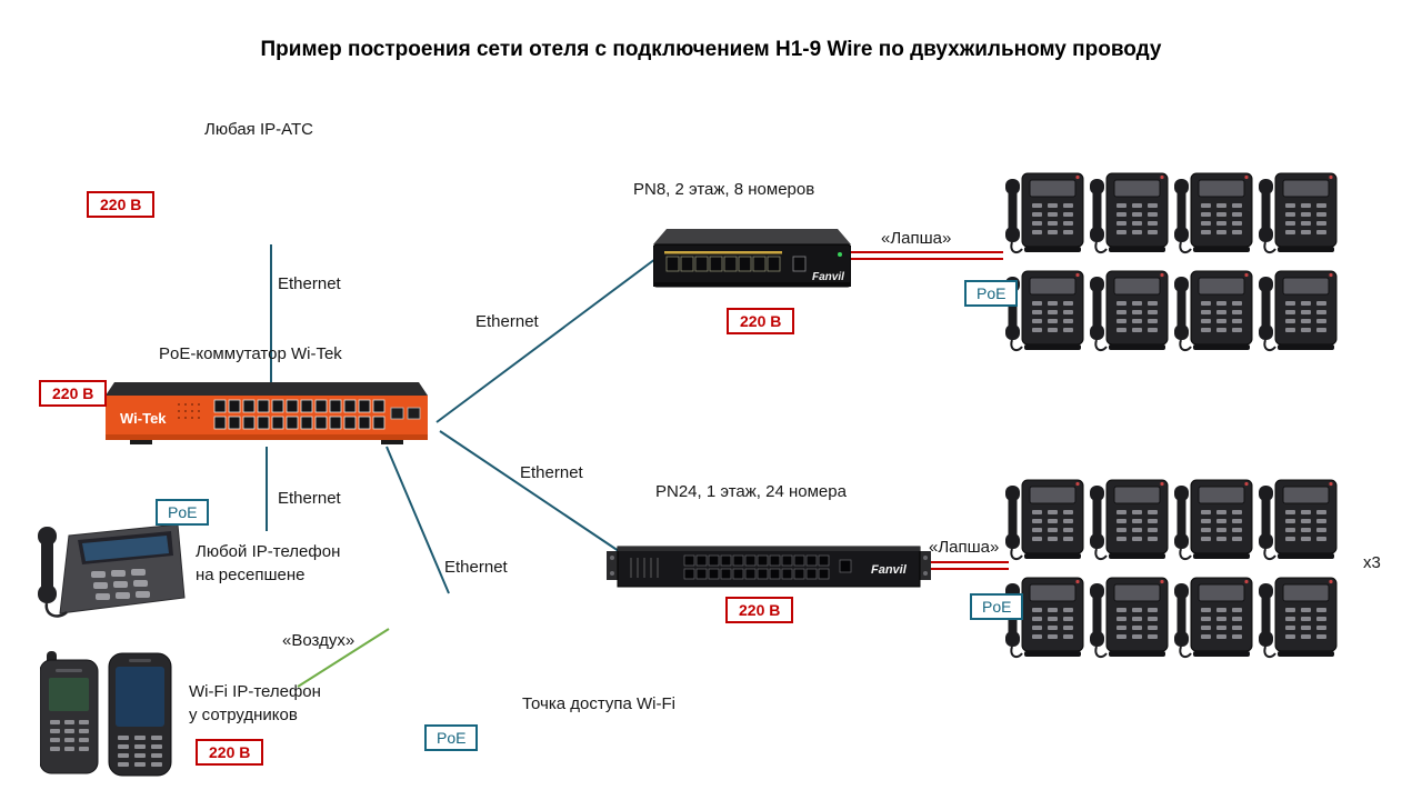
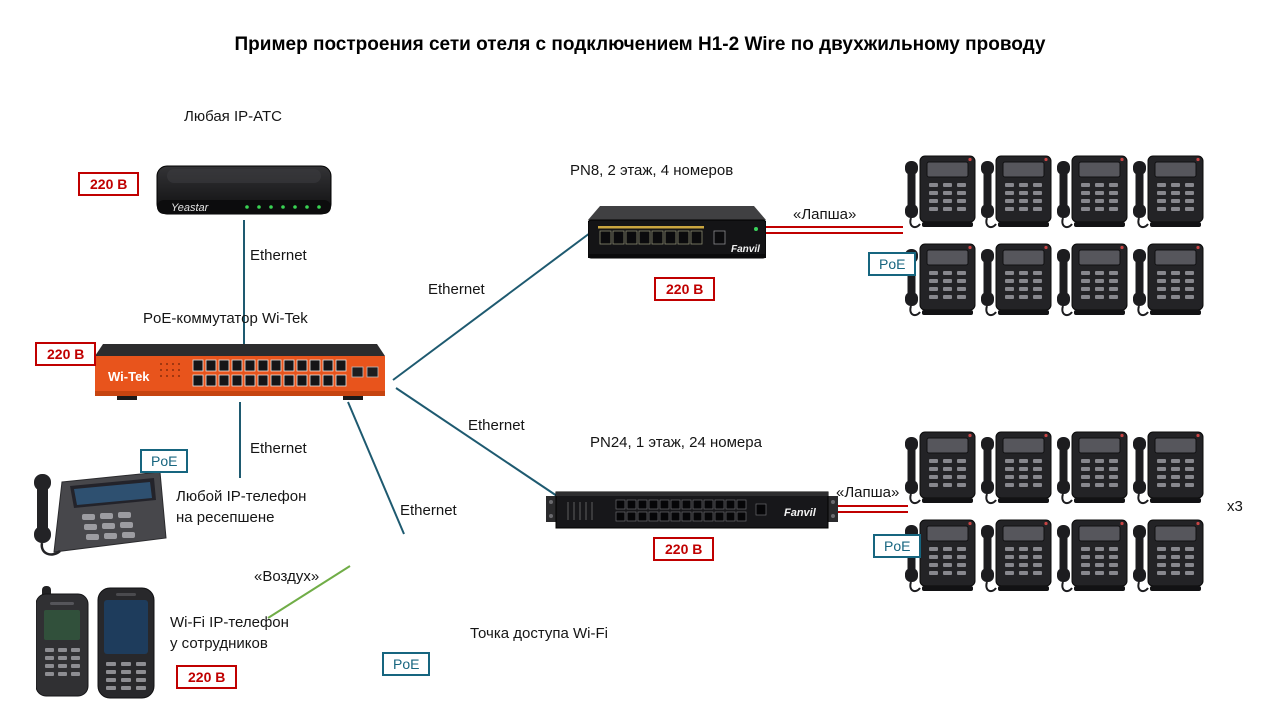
- Пример построения сети отеля с подключением H1-9 Wire по двухжильному проводу
+ Пример построения сети отеля с подключением H1-2 Wire по двухжильному проводу
  Любая IP-АТС
+ Yeastar
  220 В
  Ethernet
  Ethernet
  Ethernet
  Ethernet
  Ethernet
  PoE-коммутатор Wi-Tek
  Wi-Tek
  220 В
- PN8, 2 этаж, 8 номеров
+ PN8, 2 этаж, 4 номеров
  Fanvil
  220 В
  «Лапша»
  PoE
  PN24, 1 этаж, 24 номера
  Fanvil
  220 В
  «Лапша»
  PoE
  x3
  PoE
  Любой IP-телефон
  на ресепшене
  «Воздух»
  Wi-Fi IP-телефон
  у сотрудников
  220 В
  Точка доступа Wi-Fi
  PoE
